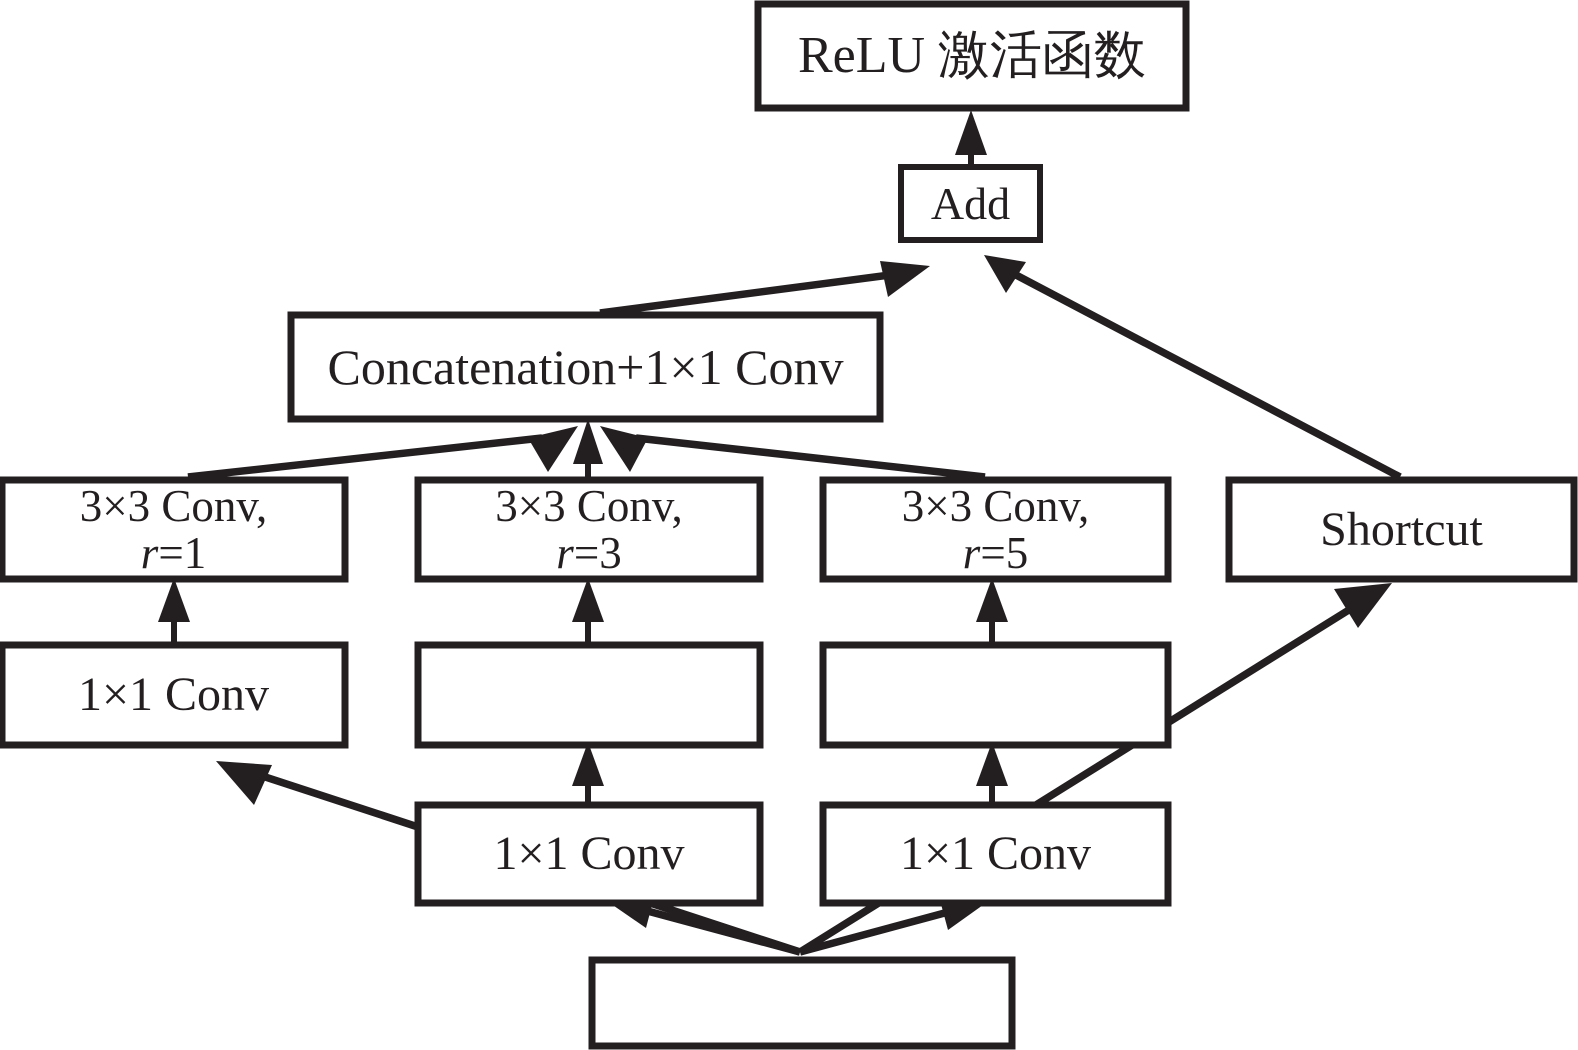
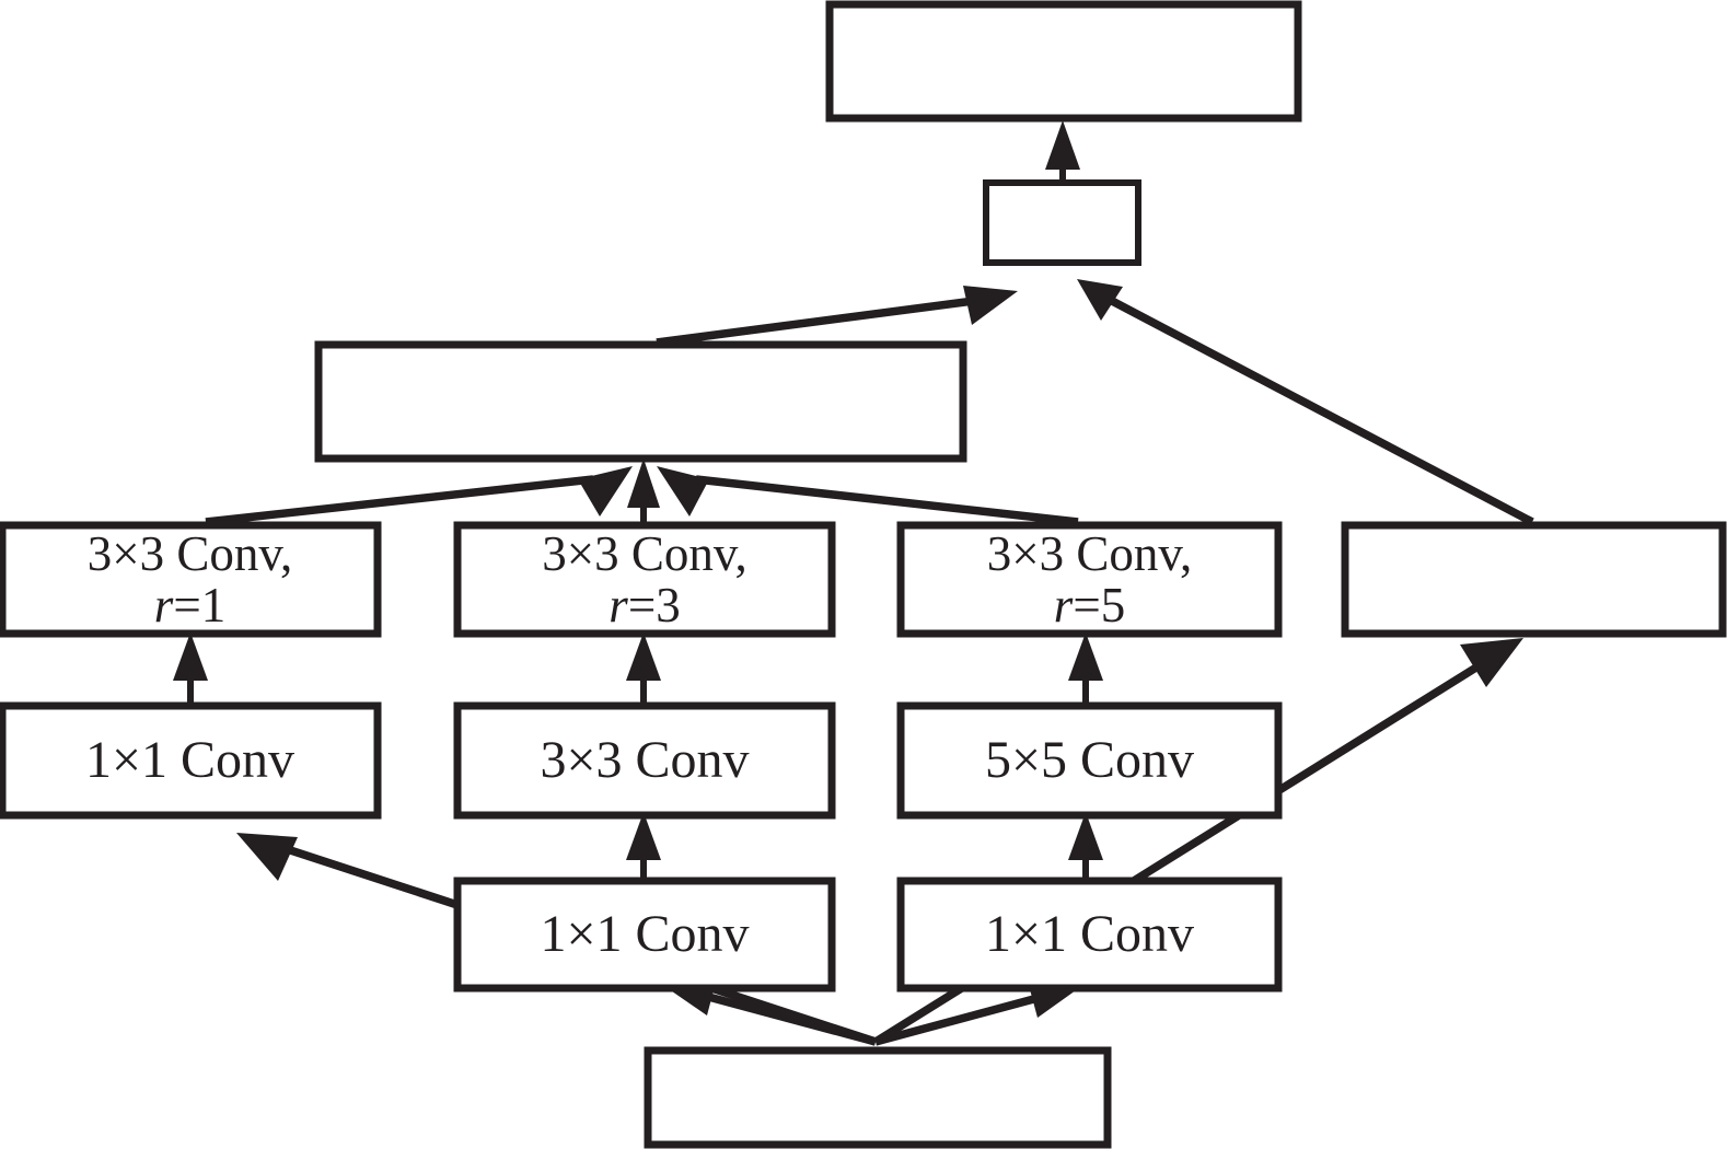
- ReLU 激活函数
- Add
- Concatenation+1×1 Conv
  3×3 Conv,
  r=1
  3×3 Conv,
  r=3
  3×3 Conv,
  r=5
- Shortcut
  1×1 Conv
+ 3×3 Conv
+ 5×5 Conv
  1×1 Conv
  1×1 Conv
